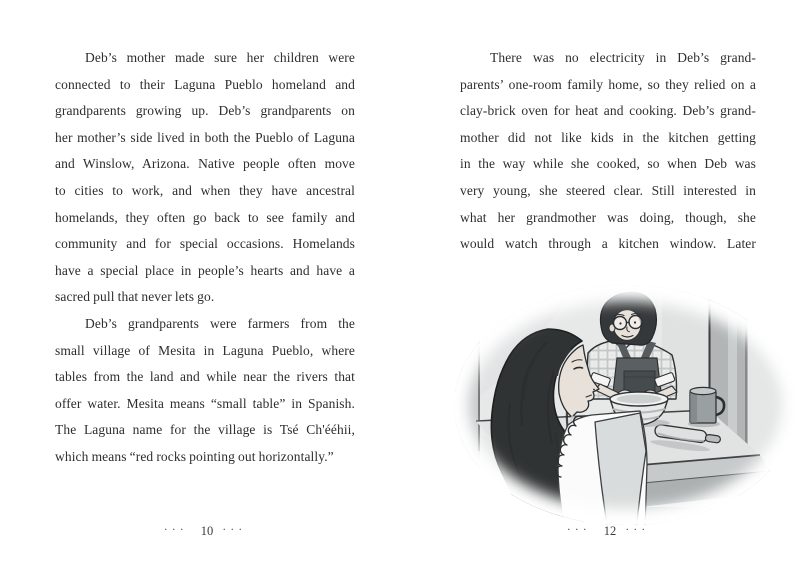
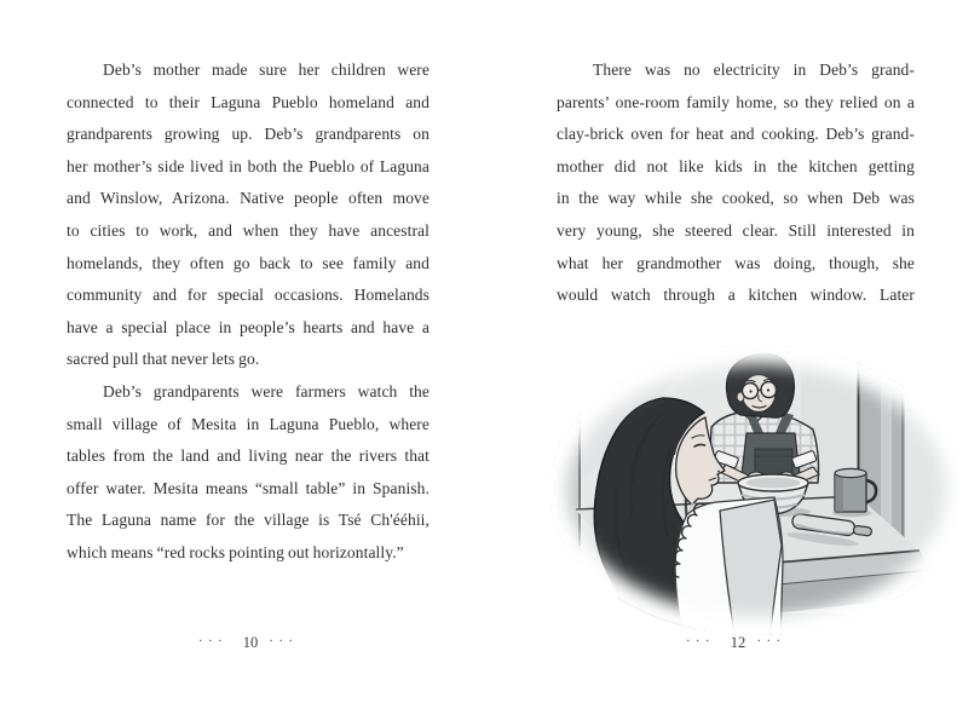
  Deb’s mother made sure her children were
  connected to their Laguna Pueblo homeland and
  grandparents growing up. Deb’s grandparents on
  her mother’s side lived in both the Pueblo of Laguna
  and Winslow, Arizona. Native people often move
  to cities to work, and when they have ancestral
  homelands, they often go back to see family and
  community and for special occasions. Homelands
  have a special place in people’s hearts and have a
  sacred pull that never lets go.
- Deb’s grandparents were farmers from the
+ Deb’s grandparents were farmers watch the
  small village of Mesita in Laguna Pueblo, where
- tables from the land and while near the rivers that
+ tables from the land and living near the rivers that
  offer water. Mesita means “small table” in Spanish.
  The Laguna name for the village is Tsé Ch'ééhii,
  which means “red rocks pointing out horizontally.”
  There was no electricity in Deb’s grand-
  parents’ one-room family home, so they relied on a
  clay-brick oven for heat and cooking. Deb’s grand-
  mother did not like kids in the kitchen getting
  in the way while she cooked, so when Deb was
  very young, she steered clear. Still interested in
  what her grandmother was doing, though, she
  would watch through a kitchen window. Later
  ···
  10
  ···
  ···
  12
  ···
